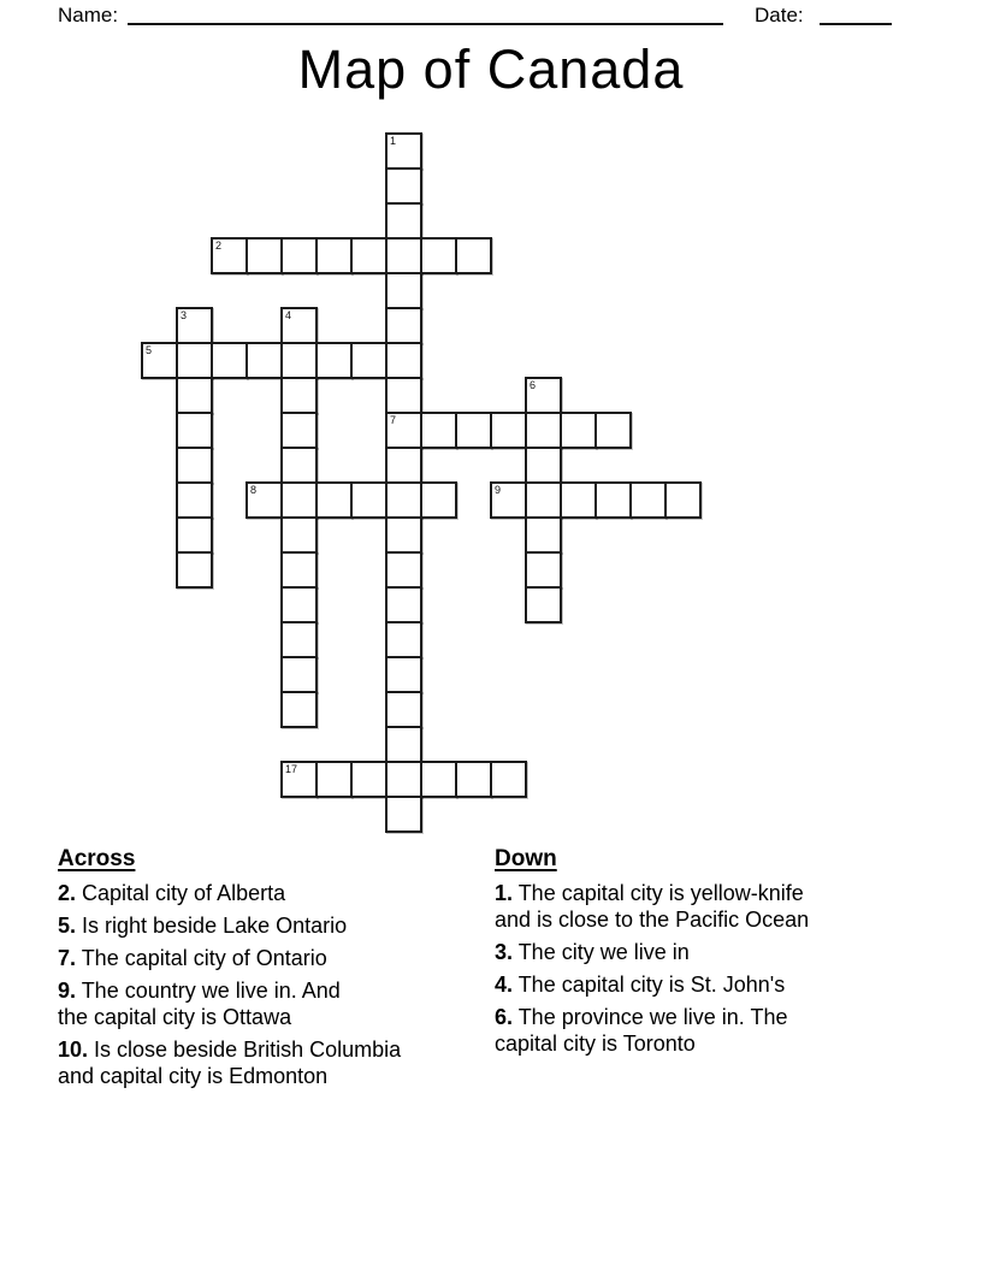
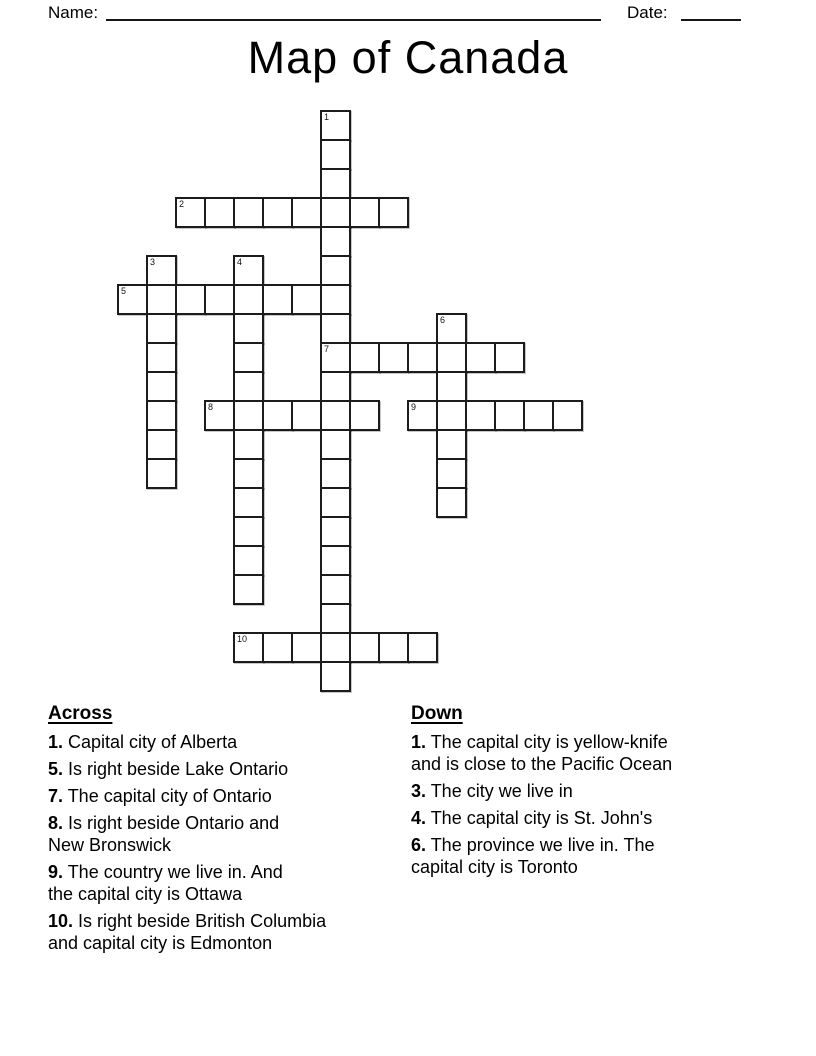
  Name:
  Date:
  Map of Canada
  1
  2
  3
  4
  5
  6
  7
  8
  9
- 17
+ 10
  Across
- 2. Capital city of Alberta
+ 1. Capital city of Alberta
  5. Is right beside Lake Ontario
  7. The capital city of Ontario
+ 8. Is right beside Ontario and
+ New Bronswick
  9. The country we live in. And
  the capital city is Ottawa
- 10. Is close beside British Columbia
+ 10. Is right beside British Columbia
  and capital city is Edmonton
  Down
  1. The capital city is yellow-knife
  and is close to the Pacific Ocean
  3. The city we live in
  4. The capital city is St. John's
  6. The province we live in. The
  capital city is Toronto
